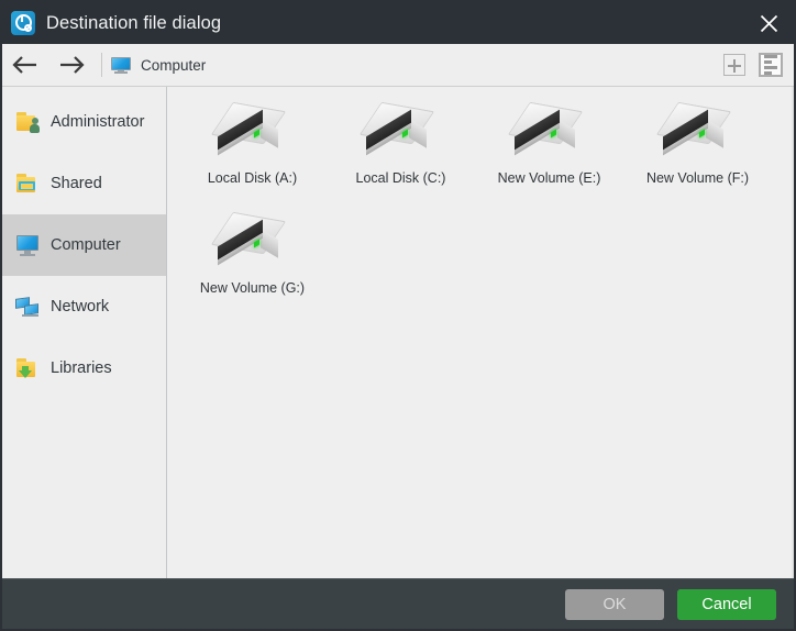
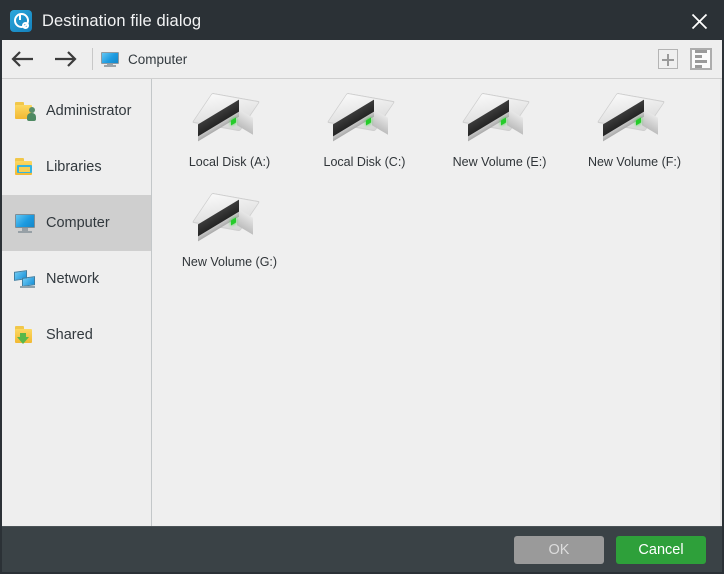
  Destination file dialog
  Computer
  Administrator
- Shared
+ Libraries
  Computer
  Network
- Libraries
+ Shared
  Local Disk (A:)
  Local Disk (C:)
  New Volume (E:)
  New Volume (F:)
  New Volume (G:)
  OK
  Cancel
